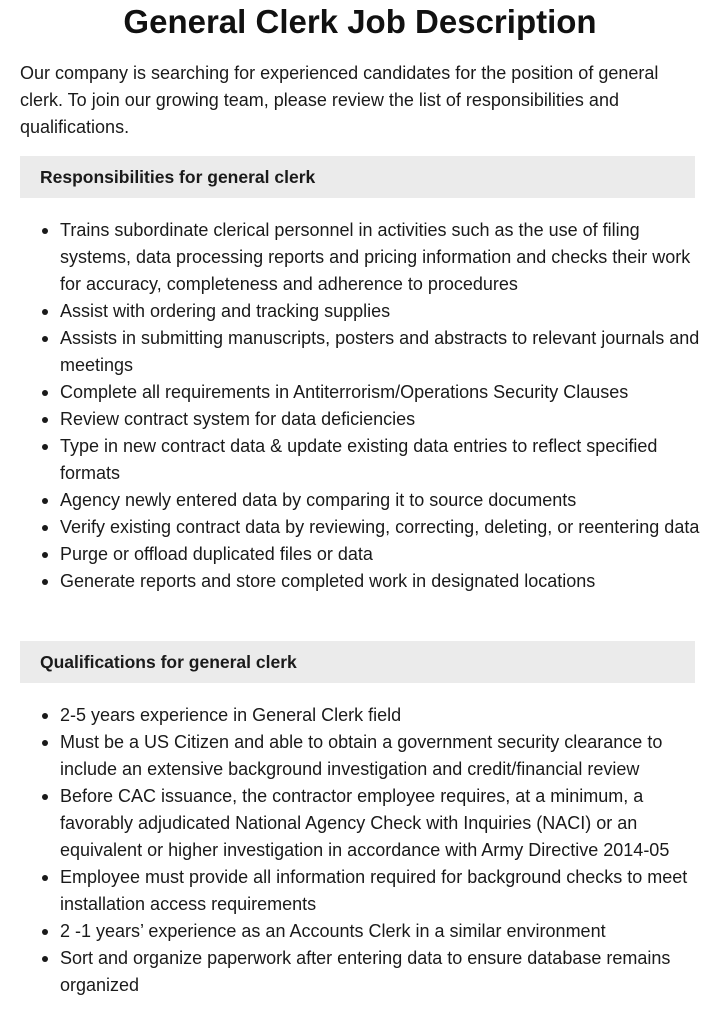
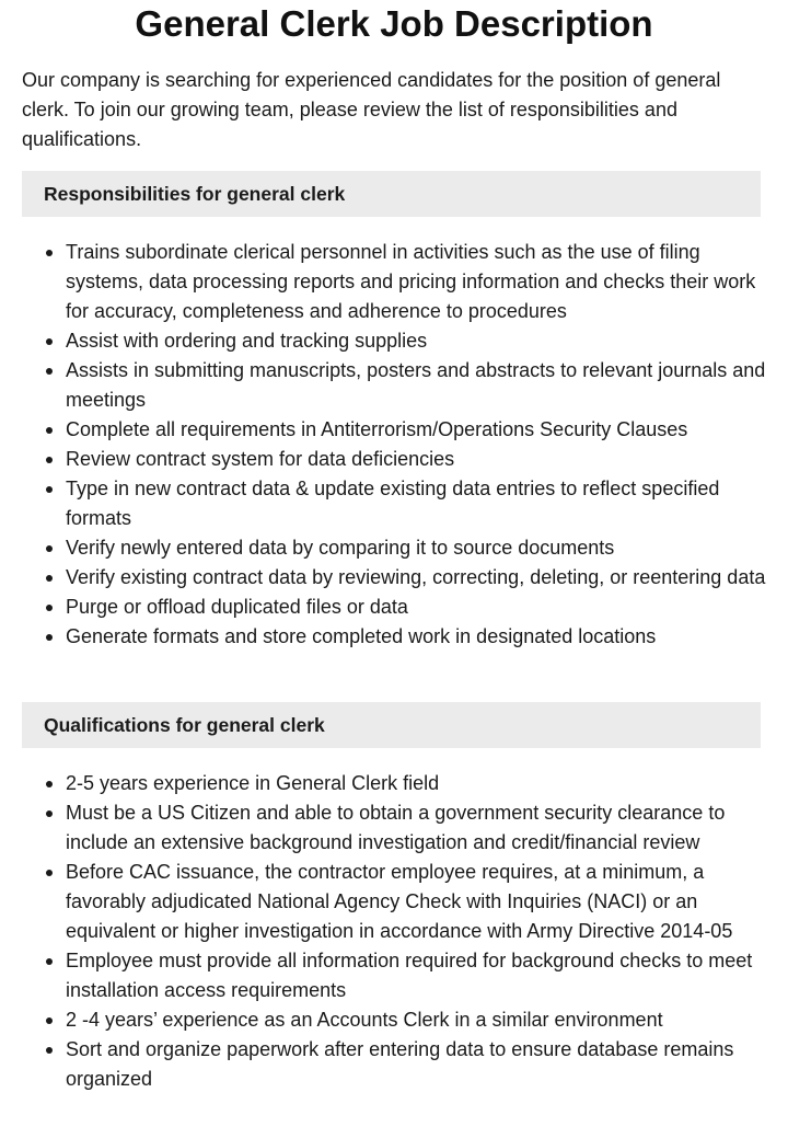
  General Clerk Job Description
  Our company is searching for experienced candidates for the position of general clerk. To join our growing team, please review the list of responsibilities and qualifications.
  Responsibilities for general clerk
  Trains subordinate clerical personnel in activities such as the use of filing systems, data processing reports and pricing information and checks their work for accuracy, completeness and adherence to procedures
  Assist with ordering and tracking supplies
  Assists in submitting manuscripts, posters and abstracts to relevant journals and meetings
  Complete all requirements in Antiterrorism/Operations Security Clauses
  Review contract system for data deficiencies
  Type in new contract data & update existing data entries to reflect specified formats
- Agency newly entered data by comparing it to source documents
+ Verify newly entered data by comparing it to source documents
  Verify existing contract data by reviewing, correcting, deleting, or reentering data
  Purge or offload duplicated files or data
- Generate reports and store completed work in designated locations
+ Generate formats and store completed work in designated locations
  Qualifications for general clerk
  2-5 years experience in General Clerk field
  Must be a US Citizen and able to obtain a government security clearance to include an extensive background investigation and credit/financial review
  Before CAC issuance, the contractor employee requires, at a minimum, a favorably adjudicated National Agency Check with Inquiries (NACI) or an equivalent or higher investigation in accordance with Army Directive 2014-05
  Employee must provide all information required for background checks to meet installation access requirements
- 2 -1 years’ experience as an Accounts Clerk in a similar environment
+ 2 -4 years’ experience as an Accounts Clerk in a similar environment
  Sort and organize paperwork after entering data to ensure database remains organized
